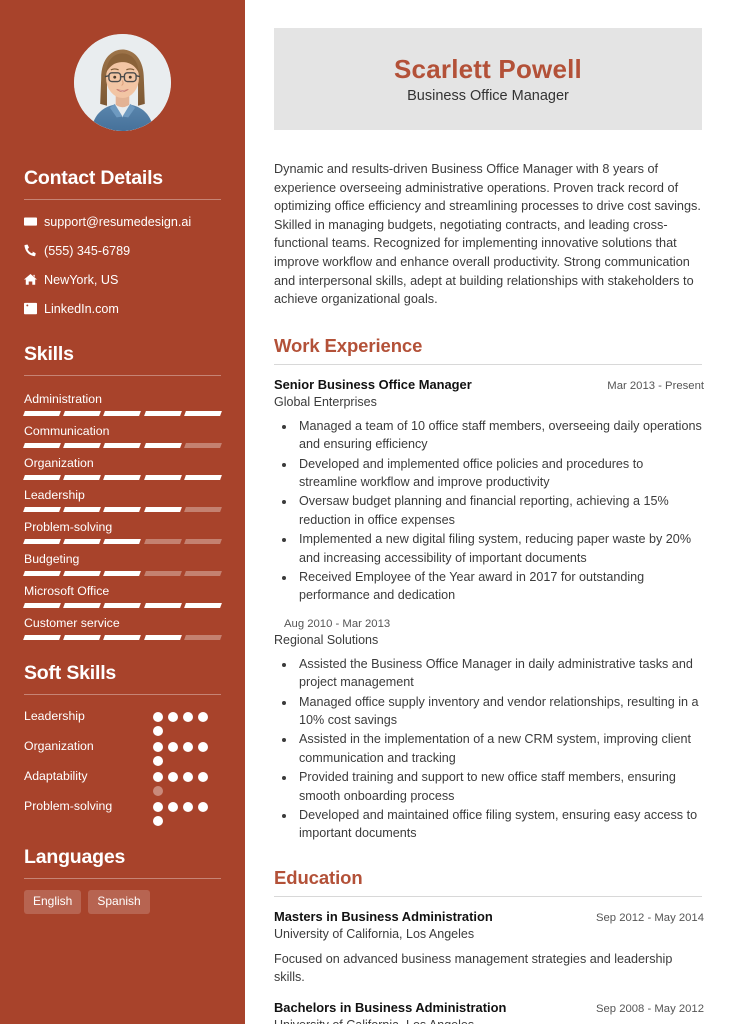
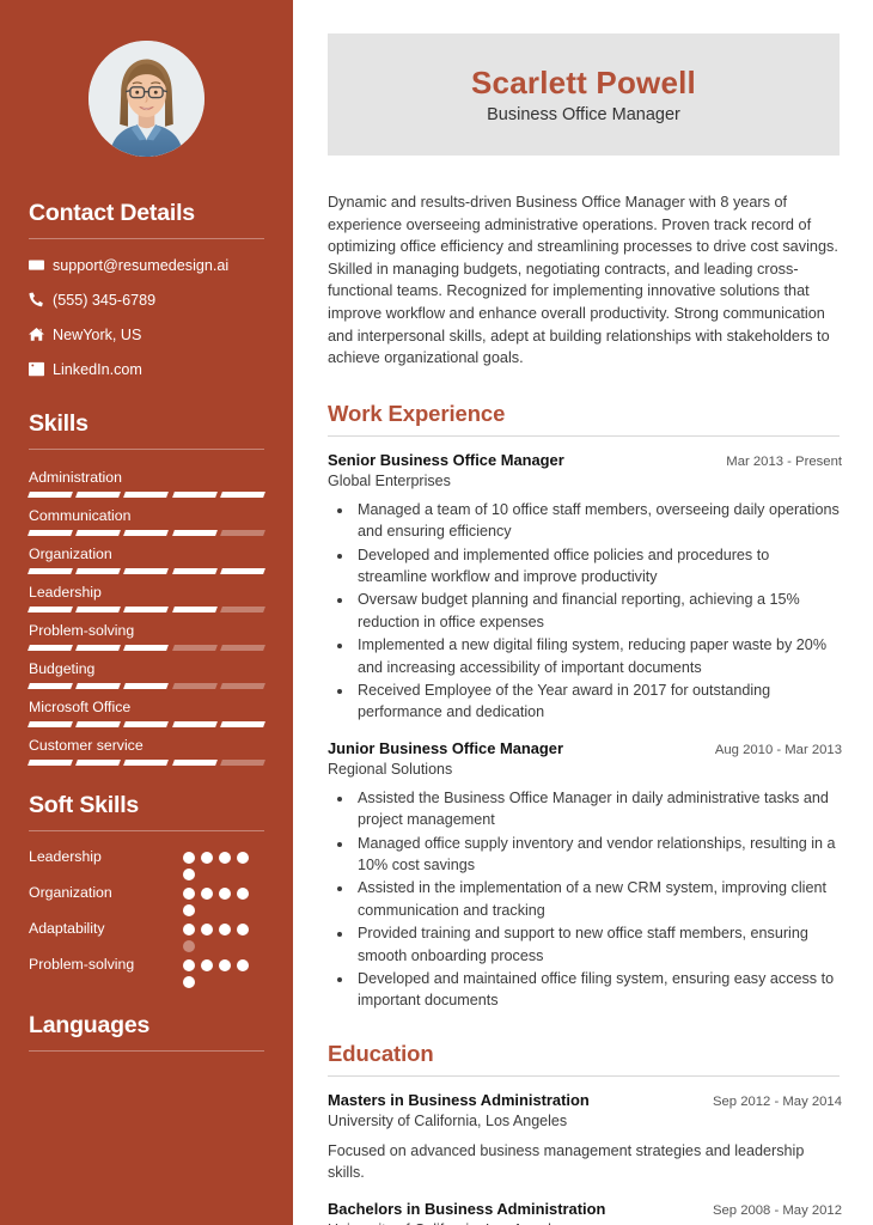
  Contact Details
  support@resumedesign.ai
  (555) 345-6789
  NewYork, US
  LinkedIn.com
  Skills
  Administration
  Communication
  Organization
  Leadership
  Problem-solving
  Budgeting
  Microsoft Office
  Customer service
  Soft Skills
  Leadership
  Organization
  Adaptability
  Problem-solving
  Languages
- English
- Spanish
  Scarlett Powell
  Business Office Manager
  Dynamic and results-driven Business Office Manager with 8 years of experience overseeing administrative operations. Proven track record of optimizing office efficiency and streamlining processes to drive cost savings. Skilled in managing budgets, negotiating contracts, and leading cross-functional teams. Recognized for implementing innovative solutions that improve workflow and enhance overall productivity. Strong communication and interpersonal skills, adept at building relationships with stakeholders to achieve organizational goals.
  Work Experience
  Senior Business Office Manager
  Mar 2013 - Present
  Global Enterprises
  Managed a team of 10 office staff members, overseeing daily operations and ensuring efficiency
  Developed and implemented office policies and procedures to streamline workflow and improve productivity
  Oversaw budget planning and financial reporting, achieving a 15% reduction in office expenses
  Implemented a new digital filing system, reducing paper waste by 20% and increasing accessibility of important documents
  Received Employee of the Year award in 2017 for outstanding performance and dedication
+ Junior Business Office Manager
  Aug 2010 - Mar 2013
  Regional Solutions
  Assisted the Business Office Manager in daily administrative tasks and project management
  Managed office supply inventory and vendor relationships, resulting in a 10% cost savings
  Assisted in the implementation of a new CRM system, improving client communication and tracking
  Provided training and support to new office staff members, ensuring smooth onboarding process
  Developed and maintained office filing system, ensuring easy access to important documents
  Education
  Masters in Business Administration
  Sep 2012 - May 2014
  University of California, Los Angeles
  Focused on advanced business management strategies and leadership skills.
  Bachelors in Business Administration
  Sep 2008 - May 2012
